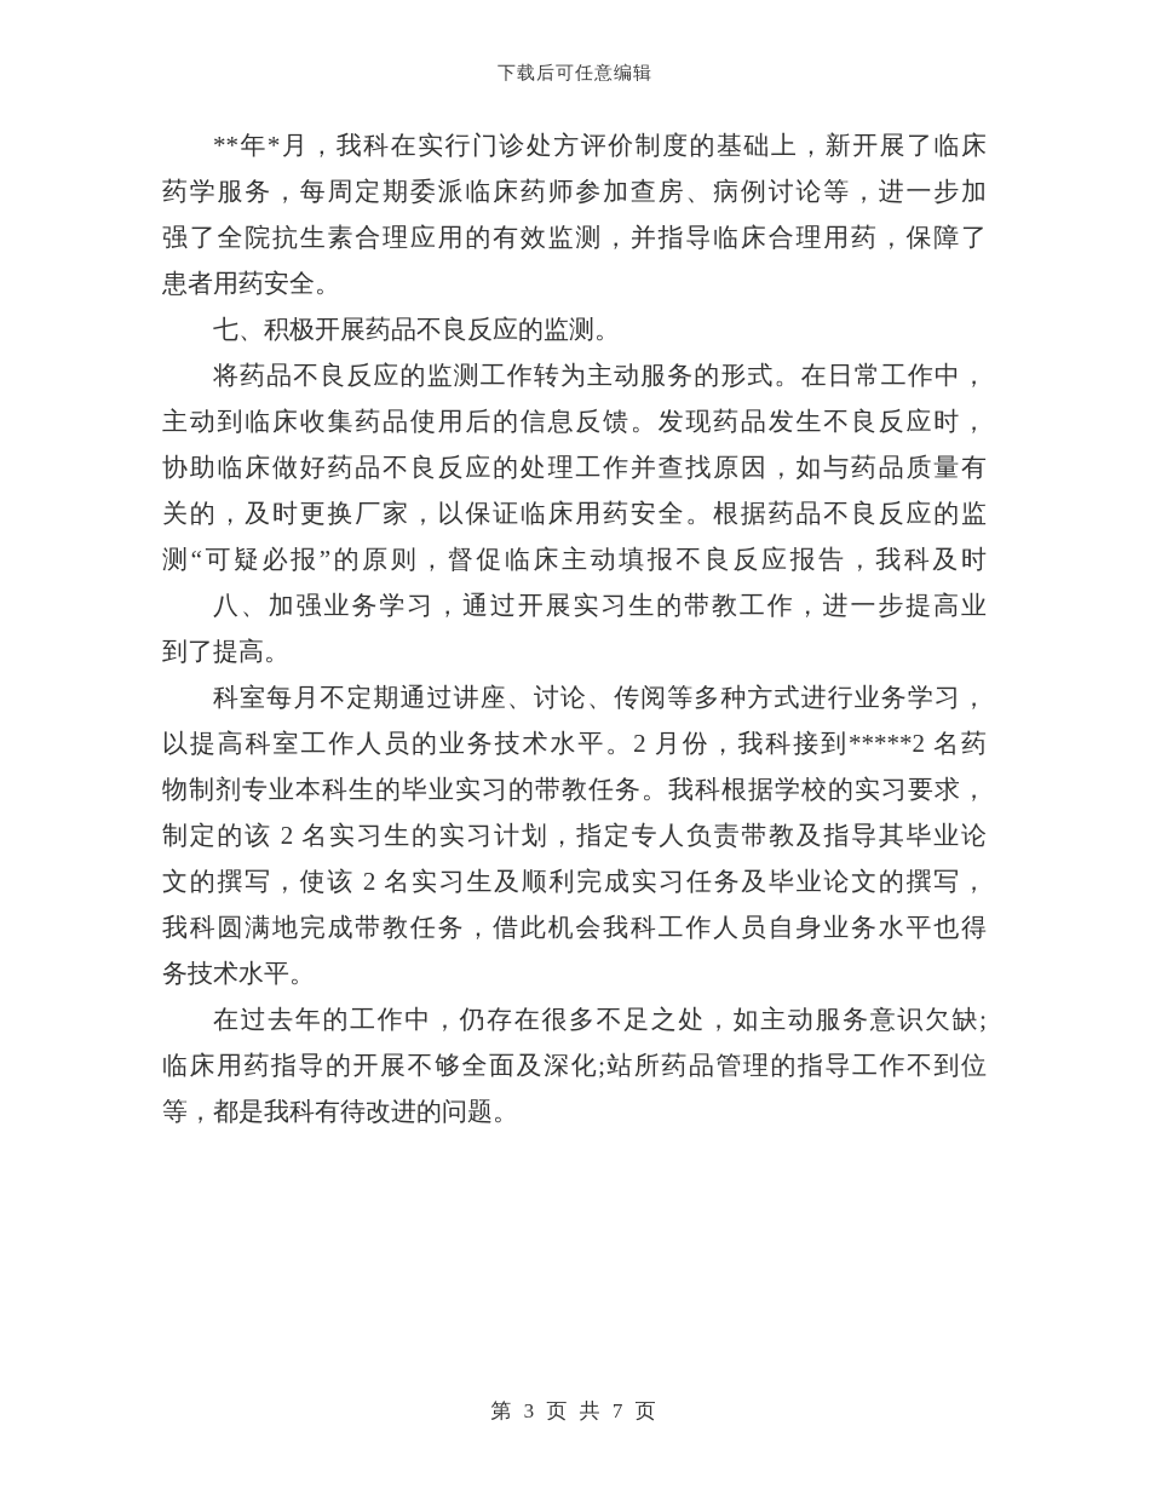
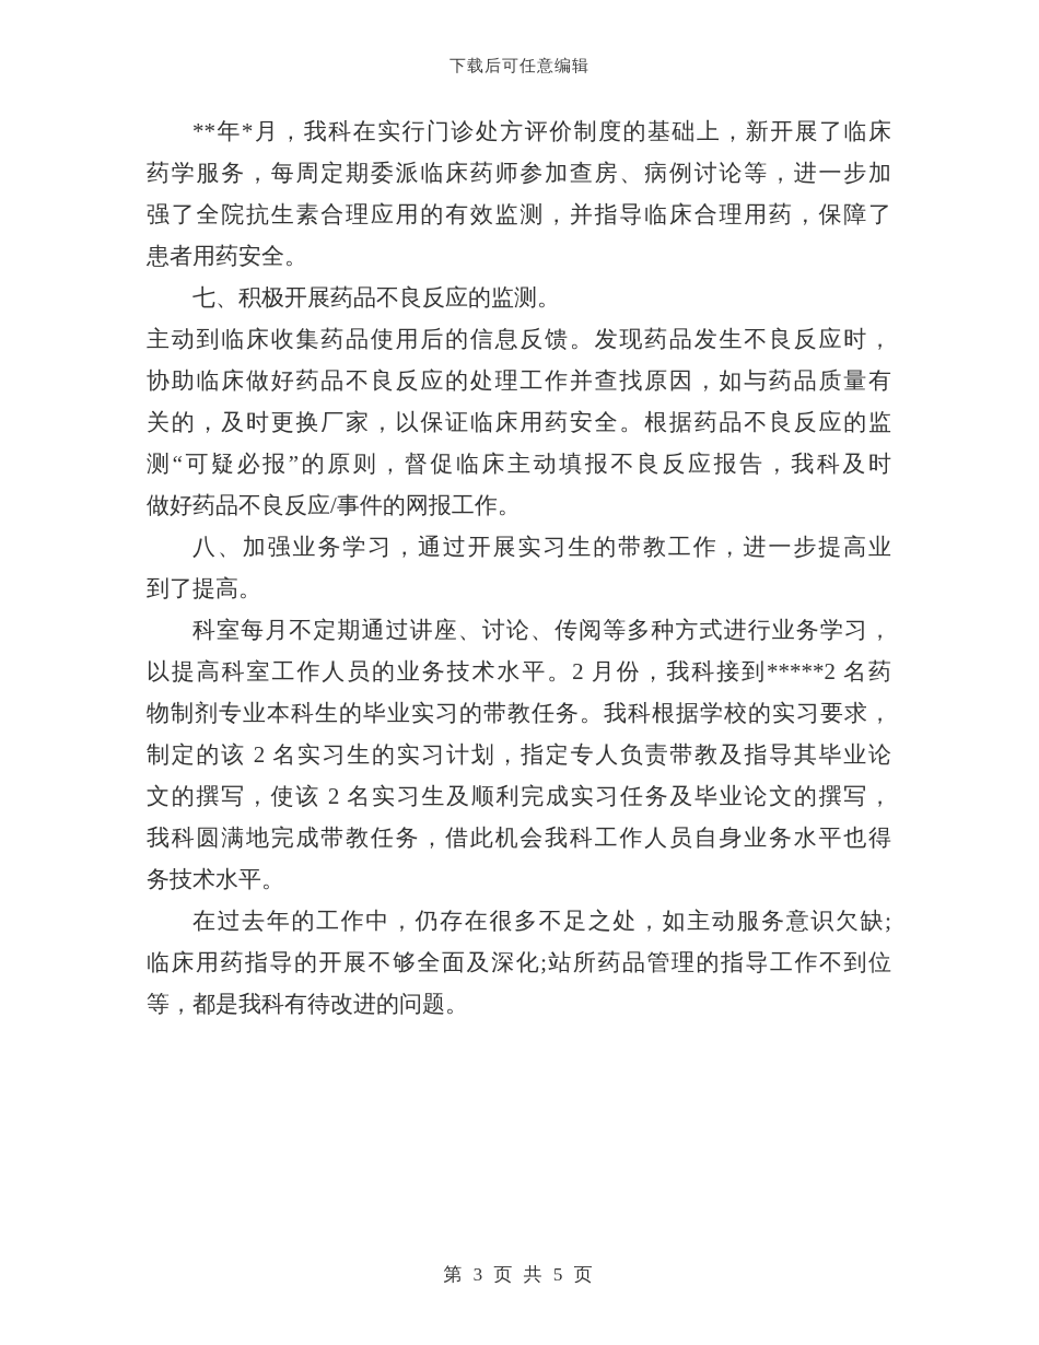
  下载后可任意编辑
  **年*月，我科在实行门诊处方评价制度的基础上，新开展了临床
  药学服务，每周定期委派临床药师参加查房、病例讨论等，进一步加
  强了全院抗生素合理应用的有效监测，并指导临床合理用药，保障了
  患者用药安全。
  七、积极开展药品不良反应的监测。
- 将药品不良反应的监测工作转为主动服务的形式。在日常工作中，
  主动到临床收集药品使用后的信息反馈。发现药品发生不良反应时，
  协助临床做好药品不良反应的处理工作并查找原因，如与药品质量有
  关的，及时更换厂家，以保证临床用药安全。根据药品不良反应的监
  测“可疑必报”的原则，督促临床主动填报不良反应报告，我科及时
+ 做好药品不良反应/事件的网报工作。
  八、加强业务学习，通过开展实习生的带教工作，进一步提高业
  到了提高。
  科室每月不定期通过讲座、讨论、传阅等多种方式进行业务学习，
  以提高科室工作人员的业务技术水平。2 月份，我科接到*****2 名药
  物制剂专业本科生的毕业实习的带教任务。我科根据学校的实习要求，
  制定的该 2 名实习生的实习计划，指定专人负责带教及指导其毕业论
  文的撰写，使该 2 名实习生及顺利完成实习任务及毕业论文的撰写，
  我科圆满地完成带教任务，借此机会我科工作人员自身业务水平也得
  务技术水平。
  在过去年的工作中，仍存在很多不足之处，如主动服务意识欠缺;
  临床用药指导的开展不够全面及深化;站所药品管理的指导工作不到位
  等，都是我科有待改进的问题。
- 第 3 页 共 7 页
+ 第 3 页 共 5 页
